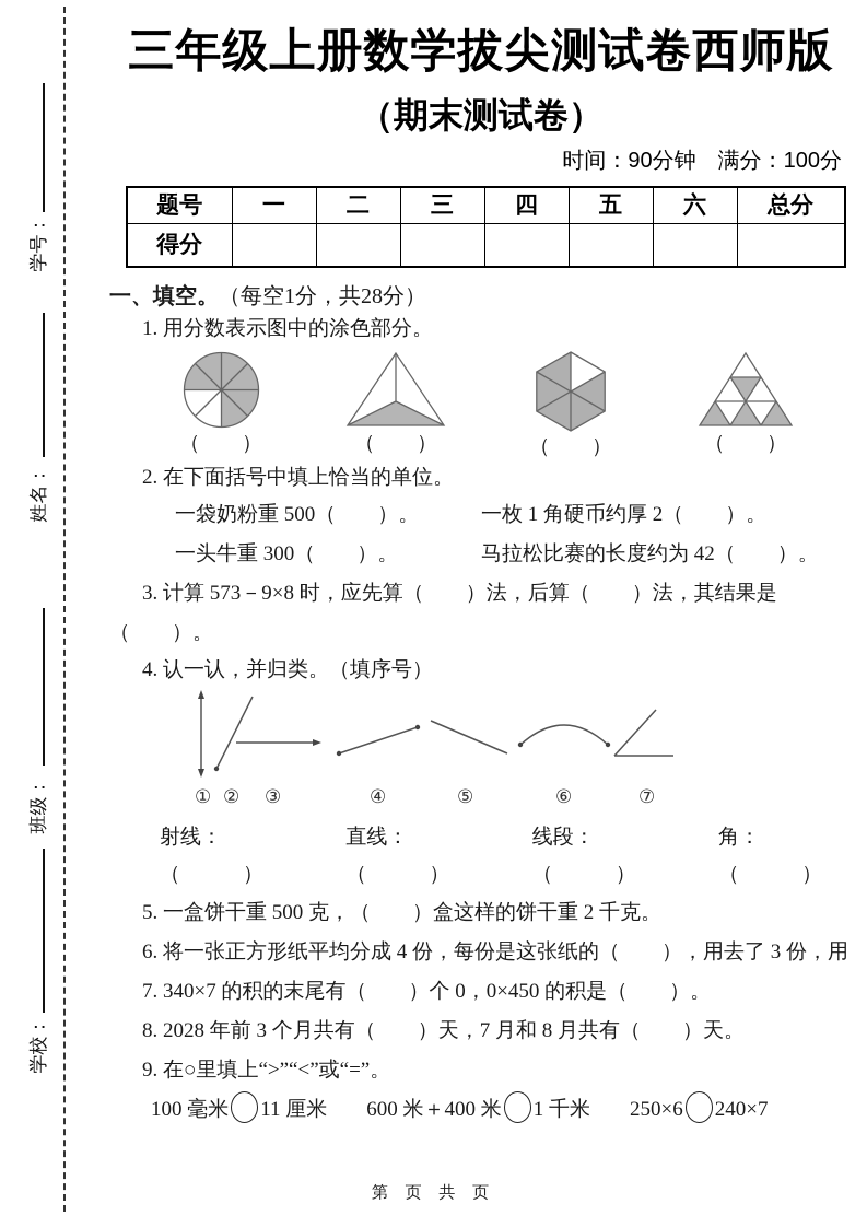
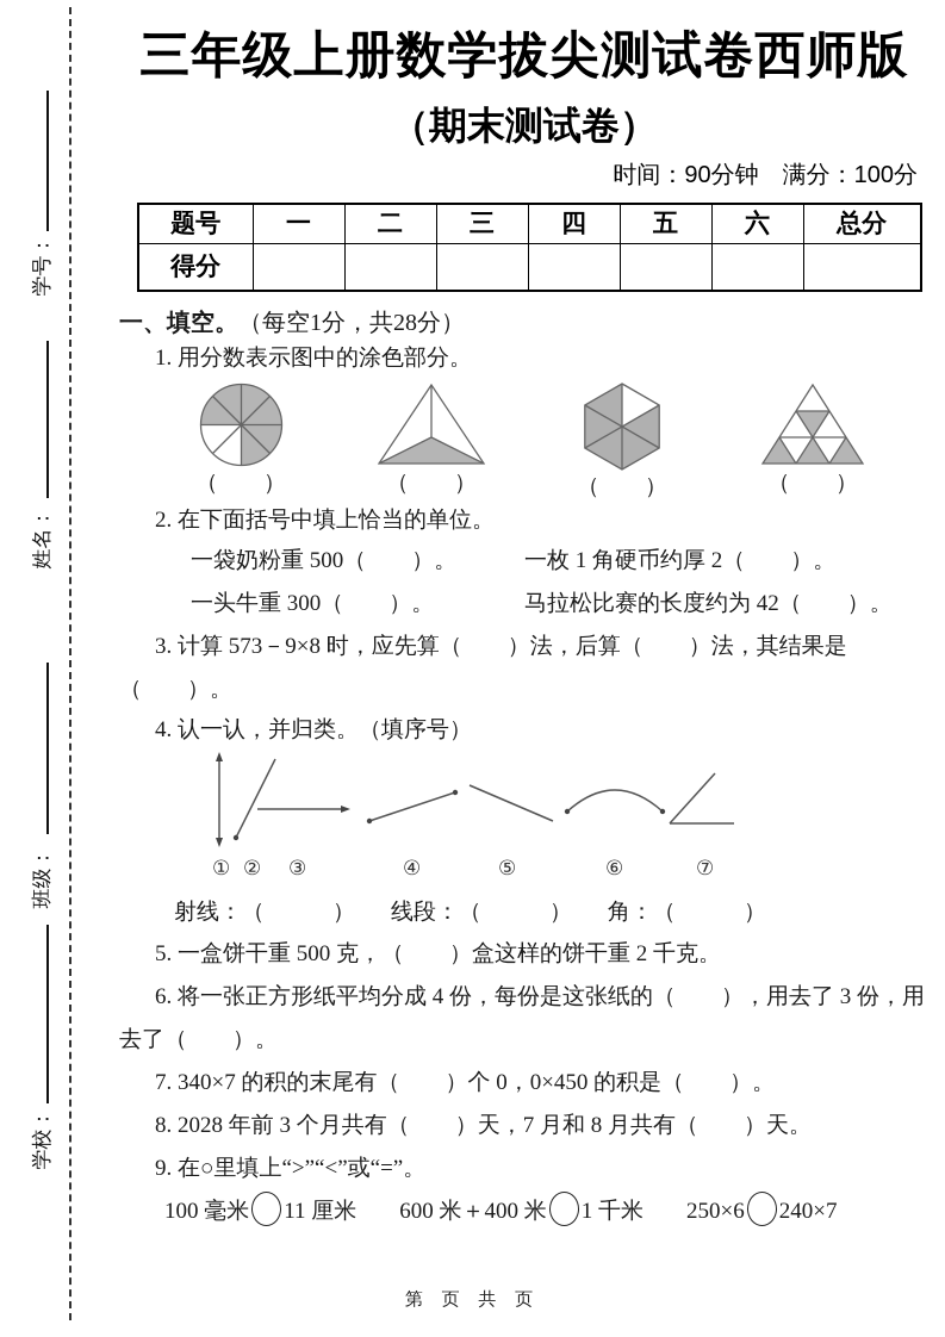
  三年级上册数学拔尖测试卷西师版
  （期末测试卷）
  时间：90分钟 满分：100分
  题号	一	二	三	四	五	六	总分
  得分
  一、填空。（每空1分，共28分）
  1. 用分数表示图中的涂色部分。
  （ ）
  （ ）
  （ ）
  （ ）
  2. 在下面括号中填上恰当的单位。
  一袋奶粉重 500（ ）。
  一枚 1 角硬币约厚 2（ ）。
  一头牛重 300（ ）。
  马拉松比赛的长度约为 42（ ）。
  3. 计算 573－9×8 时，应先算（ ）法，后算（ ）法，其结果是（ ）。
  4. 认一认，并归类。（填序号）
  ①
  ②
  ③
  ④
  ⑤
  ⑥
  ⑦
  射线：（ ）
- 直线：（ ）
  线段：（ ）
  角：（ ）
  5. 一盒饼干重 500 克，（ ）盒这样的饼干重 2 千克。
  6. 将一张正方形纸平均分成 4 份，每份是这张纸的（ ），用去了 3 份，用
+ 去了（ ）。
  7. 340×7 的积的末尾有（ ）个 0，0×450 的积是（ ）。
  8. 2028 年前 3 个月共有（ ）天，7 月和 8 月共有（ ）天。
  9. 在○里填上“>”“<”或“=”。
  100 毫米 11 厘米
  600 米＋400 米 1 千米
  250×6 240×7
  第 页 共 页
